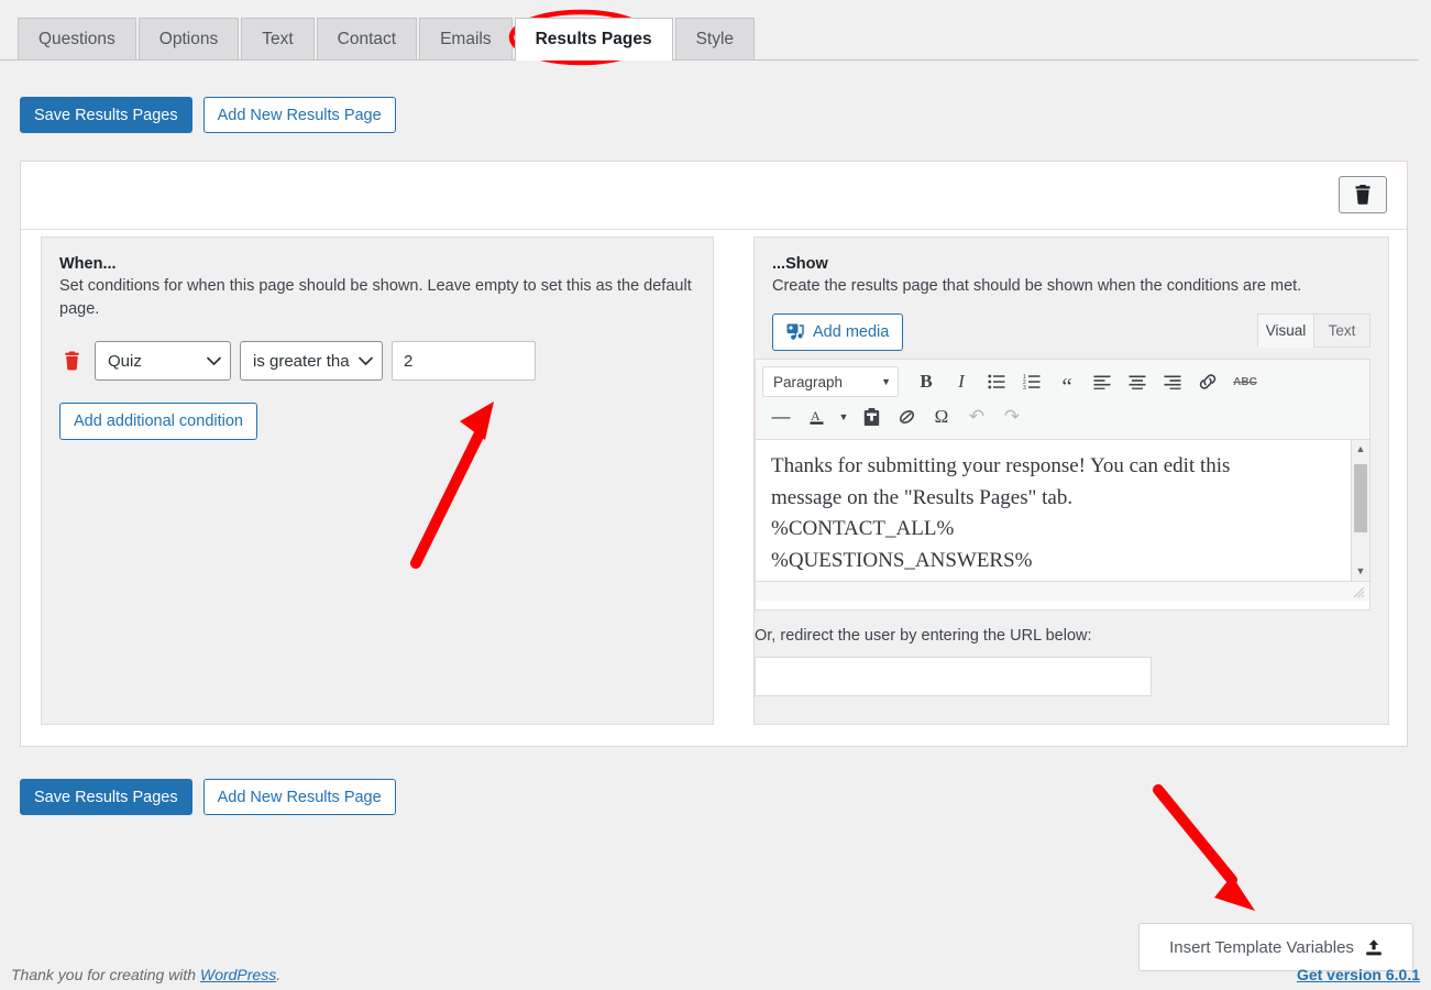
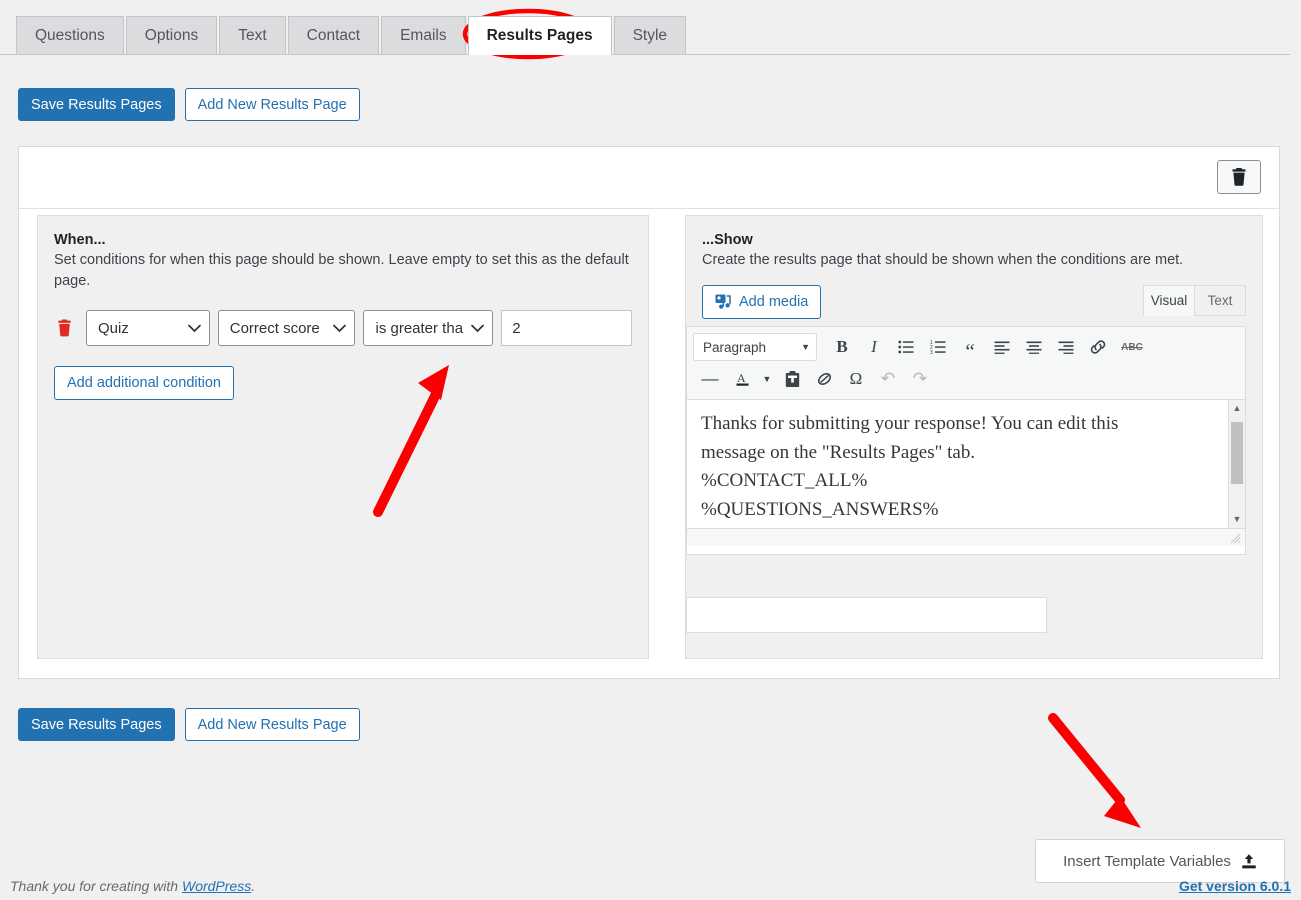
  Questions
  Options
  Text
  Contact
  Emails
  Results Pages
  Style
  Save Results Pages
  Add New Results Page
  When...
  Set conditions for when this page should be shown. Leave empty to set this as the default page.
  Quiz
+ Correct score
  is greater tha
  2
  Add additional condition
  ...Show
  Create the results page that should be shown when the conditions are met.
  Add media
  Visual
  Text
  Paragraph
  ▼
  B
  I
  “
  ABC
  —
  A
  ▼
  Ω
  ↶
  ↷
  Thanks for submitting your response! You can edit this
  message on the "Results Pages" tab.
  %CONTACT_ALL%
  %QUESTIONS_ANSWERS%
  ▲
  ▼
- Or, redirect the user by entering the URL below:
  Save Results Pages
  Add New Results Page
  Insert Template Variables
  Thank you for creating with WordPress.
  Get version 6.0.1
